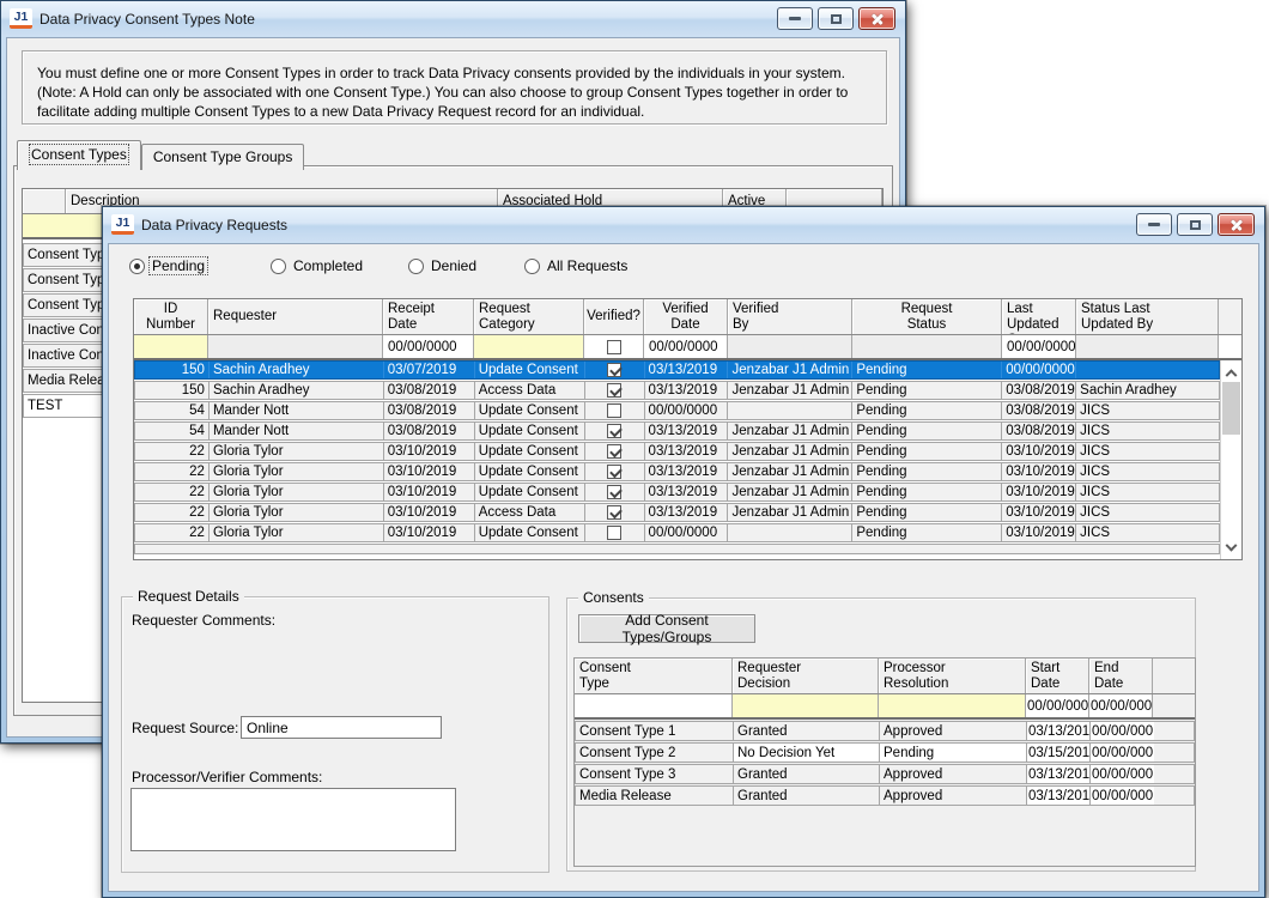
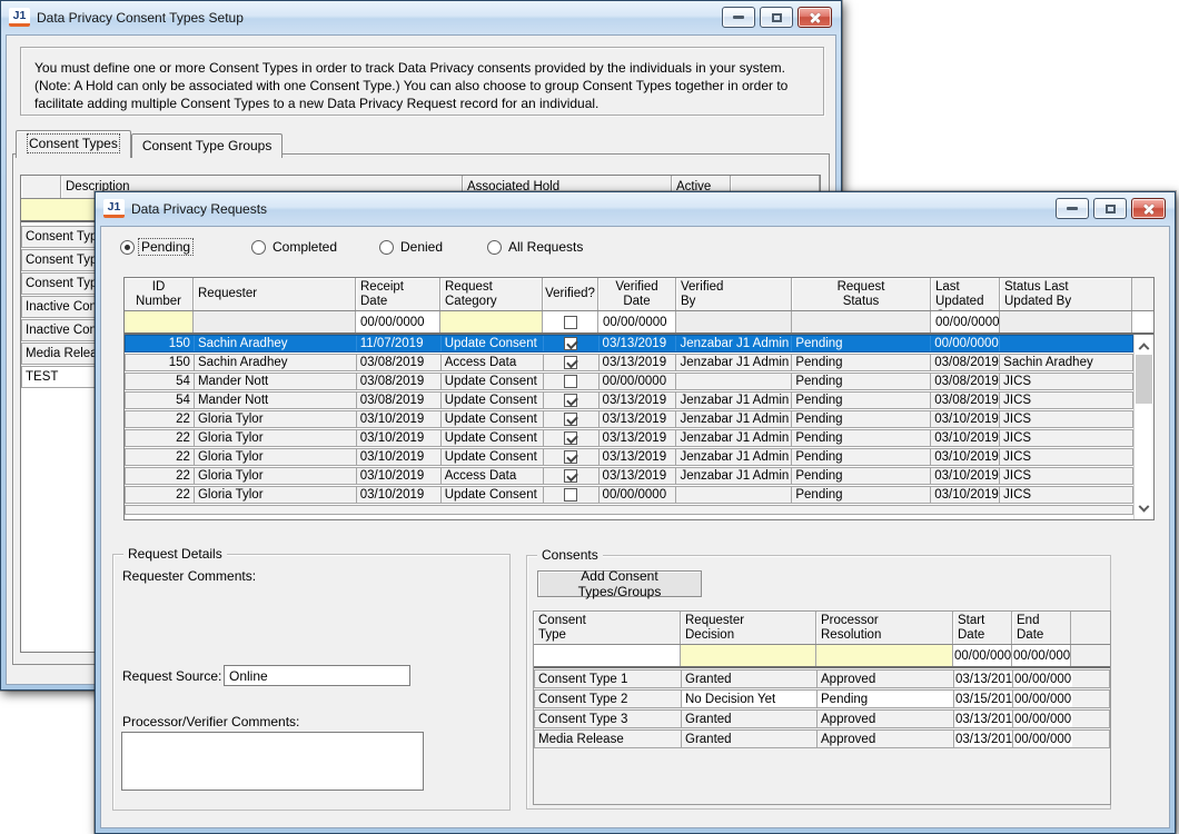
  J1
- Data Privacy Consent Types Note
+ Data Privacy Consent Types Setup
  You must define one or more Consent Types in order to track Data Privacy consents provided by the individuals in your system. (Note: A Hold can only be associated with one Consent Type.) You can also choose to group Consent Types together in order to facilitate adding multiple Consent Types to a new Data Privacy Request record for an individual.
  Consent Types
  Consent Type Groups
  Description
  Associated Hold
  Active
  Consent Ty
  Consent Ty
  Consent Ty
  Inactive Con
  Inactive Con
  Media Rele
  TEST
  J1
  Data Privacy Requests
  Pending
  Completed
  Denied
  All Requests
  ID Number
  Requester
  Receipt
  Date
  Request
  Category
  Verified?
  Verified
  Date
  Verified
  By
  Request
  Status
  Updated
  Status Last
  Updated By
  00/00/0000
  00/00/0000
  00/00/0000
  150
  Sachin Aradhey
- 03/07/2019
+ 11/07/2019
  Update Consent
  03/13/2019
  Jenzabar J1 Admin
  Pending
  00/00/0000
  150
  Sachin Aradhey
  03/08/2019
  Access Data
  03/13/2019
  Jenzabar J1 Admin
  Pending
  03/08/2019
  Sachin Aradhey
  54
  Mander Nott
  03/08/2019
  Update Consent
  00/00/0000
  Pending
  03/08/2019
  JICS
  54
  Mander Nott
  03/08/2019
  Update Consent
  03/13/2019
  Jenzabar J1 Admin
  Pending
  03/08/2019
  JICS
  22
  Gloria Tylor
  03/10/2019
  Update Consent
  03/13/2019
  Jenzabar J1 Admin
  Pending
  03/10/2019
  JICS
  22
  Gloria Tylor
  03/10/2019
  Update Consent
  03/13/2019
  Jenzabar J1 Admin
  Pending
  03/10/2019
  JICS
  22
  Gloria Tylor
  03/10/2019
  Update Consent
  03/13/2019
  Jenzabar J1 Admin
  Pending
  03/10/2019
  JICS
  22
  Gloria Tylor
  03/10/2019
  Access Data
  03/13/2019
  Jenzabar J1 Admin
  Pending
  03/10/2019
  JICS
  22
  Gloria Tylor
  03/10/2019
  Update Consent
  00/00/0000
  Pending
  03/10/2019
  JICS
  Request Details
  Requester Comments:
  Request Source:
  Online
  Processor/Verifier Comments:
  Consents
  Add Consent Types/Groups
  Consent
  Type
  Requester
  Decision
  Processor
  Resolution
  Start
  Date
  End
  Date
  00/00/000
  00/00/000
  Consent Type 1
  Granted
  Approved
  03/13/201
  00/00/000
  Consent Type 2
  No Decision Yet
  Pending
  03/15/201
  00/00/000
  Consent Type 3
  Granted
  Approved
  03/13/201
  00/00/000
  Media Release
  Granted
  Approved
  03/13/201
  00/00/000
